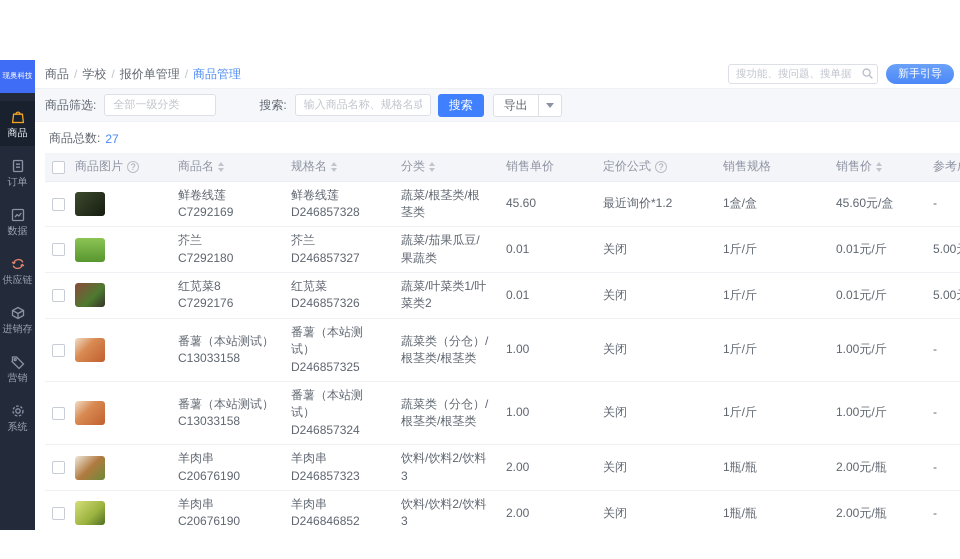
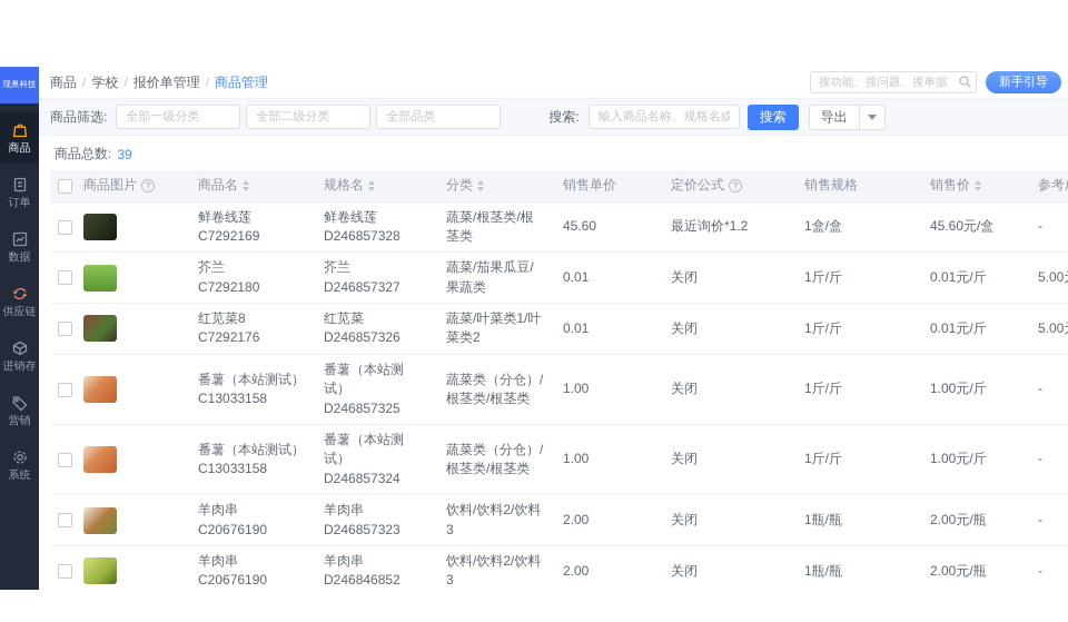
  现奥科技
  商品
  订单
  数据
  供应链
  进销存
  营销
  系统
  商品
  学校
  报价单管理
  商品管理
  搜功能、搜问题、搜单据
  新手引导
  商品筛选:
  全部一级分类
+ 全部二级分类
+ 全部品类
  搜索:
  输入商品名称、规格名或
  搜索
  导出
  商品总数:
- 27
+ 39
  	商品图片	商品名	规格名	分类	销售单价	定价公式	销售规格	销售价	参考
  		鲜卷线莲C7292169	鲜卷线莲D246857328	蔬菜/根茎类/根茎类	45.60	最近询价*1.2	1盒/盒	45.60元/盒	-
  		芥兰C7292180	芥兰D246857327	蔬菜/茄果瓜豆/果蔬类	0.01	关闭	1斤/斤	0.01元/斤	5.00
  		红苋菜8C7292176	红苋菜D246857326	蔬菜/叶菜类1/叶菜类2	0.01	关闭	1斤/斤	0.01元/斤	5.00
  		番薯（本站测试）C13033158	番薯（本站测试）D246857325	蔬菜类（分仓）/根茎类/根茎类	1.00	关闭	1斤/斤	1.00元/斤	-
  		番薯（本站测试）C13033158	番薯（本站测试）D246857324	蔬菜类（分仓）/根茎类/根茎类	1.00	关闭	1斤/斤	1.00元/斤	-
  		羊肉串C20676190	羊肉串D246857323	饮料/饮料2/饮料3	2.00	关闭	1瓶/瓶	2.00元/瓶	-
  		羊肉串C20676190	羊肉串D246846852	饮料/饮料2/饮料3	2.00	关闭	1瓶/瓶	2.00元/瓶	-
